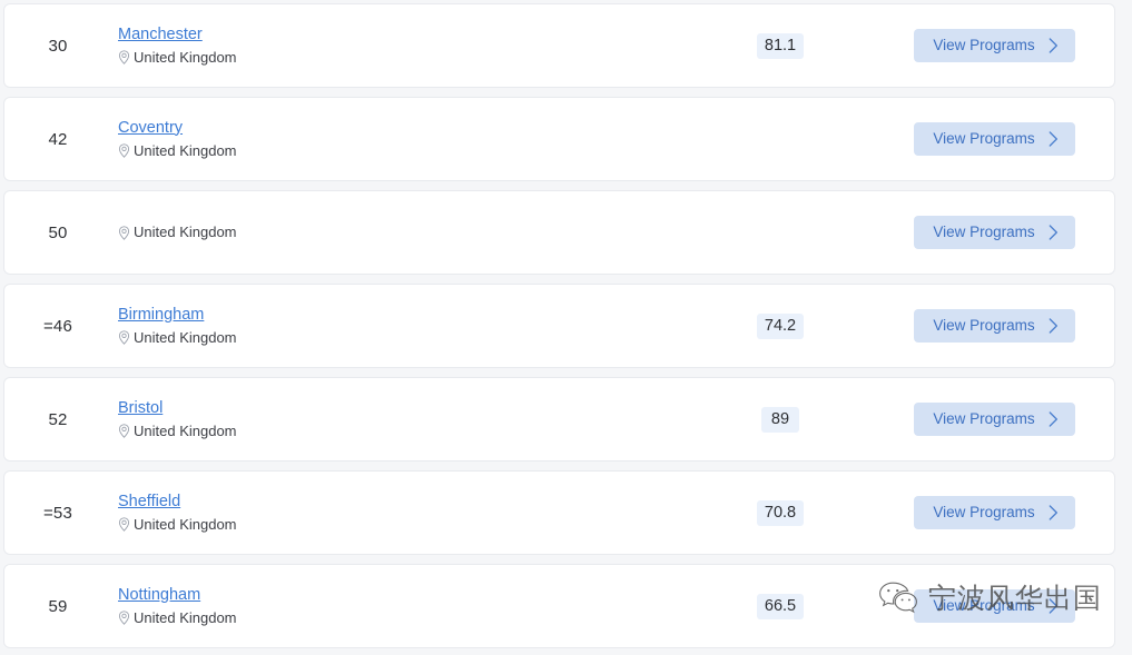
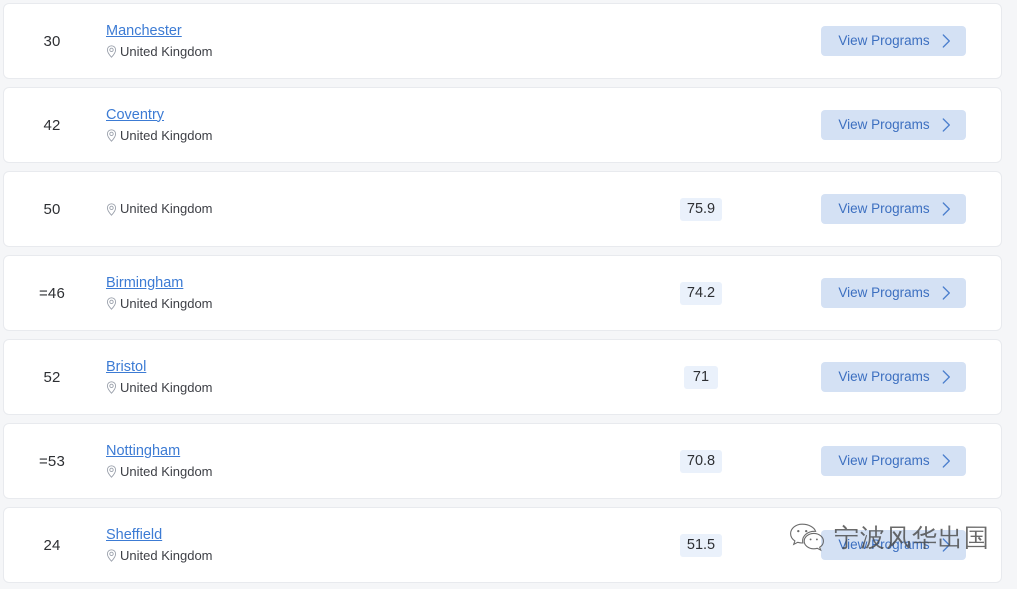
  30
  Manchester
  United Kingdom
- 81.1
  View Programs
  42
  Coventry
  United Kingdom
  View Programs
  50
  United Kingdom
+ 75.9
  View Programs
  =46
  Birmingham
  United Kingdom
  74.2
  View Programs
  52
  Bristol
  United Kingdom
- 89
+ 71
  View Programs
  =53
- Sheffield
+ Nottingham
  United Kingdom
  70.8
  View Programs
- 59
+ 24
- Nottingham
+ Sheffield
  United Kingdom
- 66.5
+ 51.5
  View Programs
  宁波风华出国
